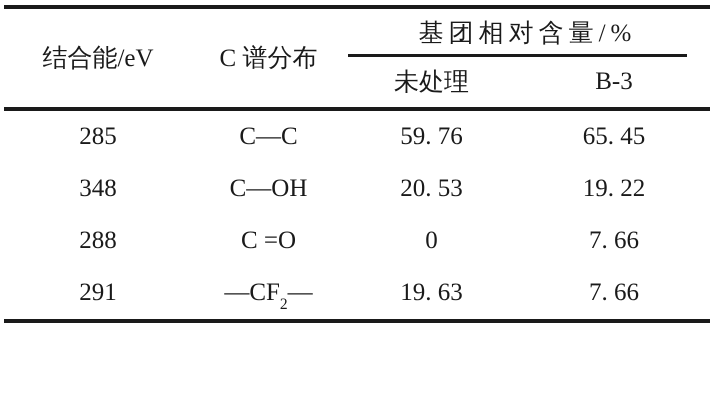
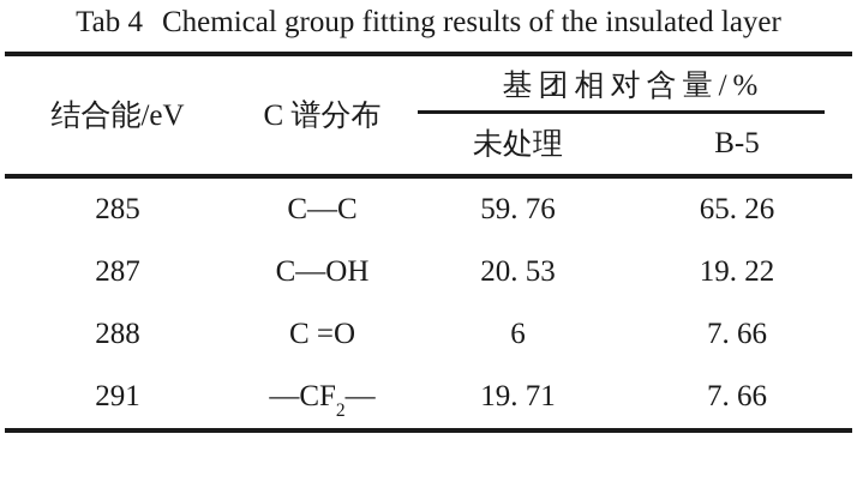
+ Tab 4 Chemical group fitting results of the insulated layer
  结合能/eV	C 谱分布	基团相对含量/%
- 未处理	B-3
+ 未处理	B-5
- 285	C—C	59. 76	65. 45
+ 285	C—C	59. 76	65. 26
- 348	C—OH	20. 53	19. 22
+ 287	C—OH	20. 53	19. 22
- 288	C =O	0	7. 66
+ 288	C =O	6	7. 66
- 291	—CF2—	19. 63	7. 66
+ 291	—CF2—	19. 71	7. 66
